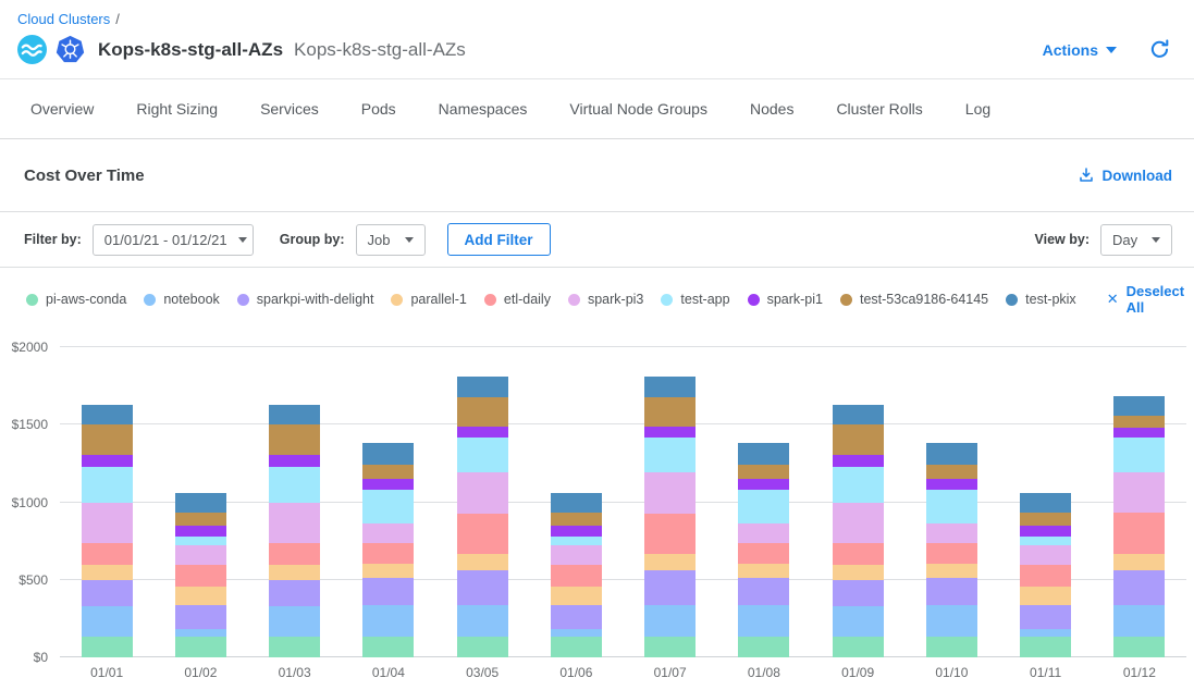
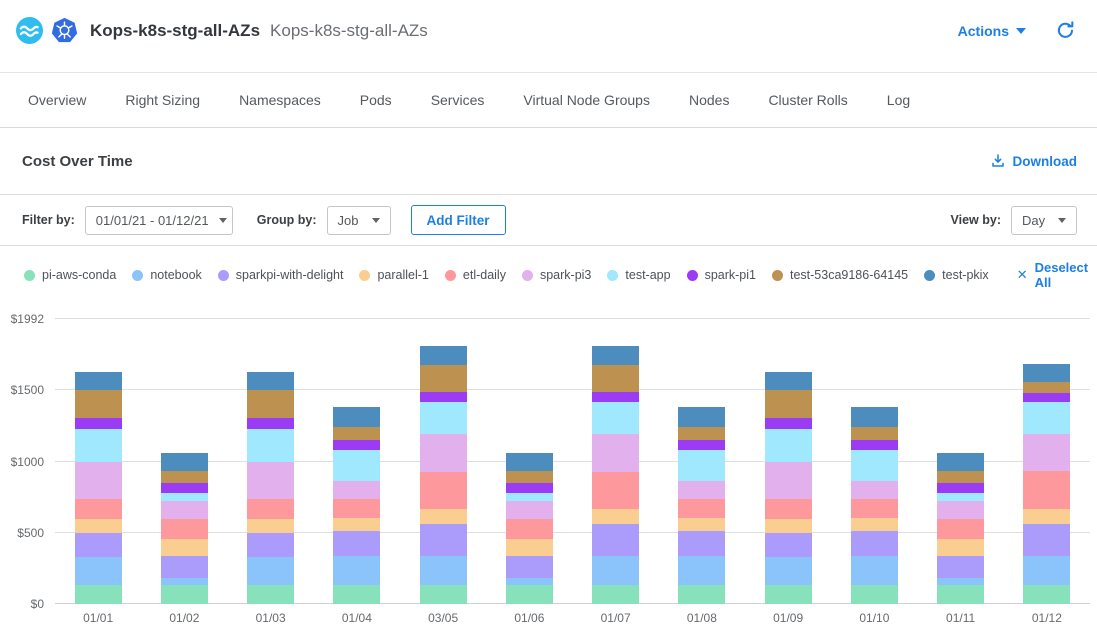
- Cloud Clusters /
  Kops-k8s-stg-all-AZs
  Kops-k8s-stg-all-AZs
  Actions
  Overview
  Right Sizing
- Services
+ Namespaces
  Pods
- Namespaces
+ Services
  Virtual Node Groups
  Nodes
  Cluster Rolls
  Log
  Cost Over Time
  Download
  Filter by:
  01/01/21 - 01/12/21
  Group by:
  Job
  Add Filter
  View by:
  Day
  pi-aws-conda
  notebook
  sparkpi-with-delight
  parallel-1
  etl-daily
  spark-pi3
  test-app
  spark-pi1
  test-53ca9186-64145
  test-pkix
  ✕
  Deselect All
  $0
  $500
  $1000
  $1500
- $2000
+ $1992
  01/01
  01/02
  01/03
  01/04
  03/05
  01/06
  01/07
  01/08
  01/09
  01/10
  01/11
  01/12
